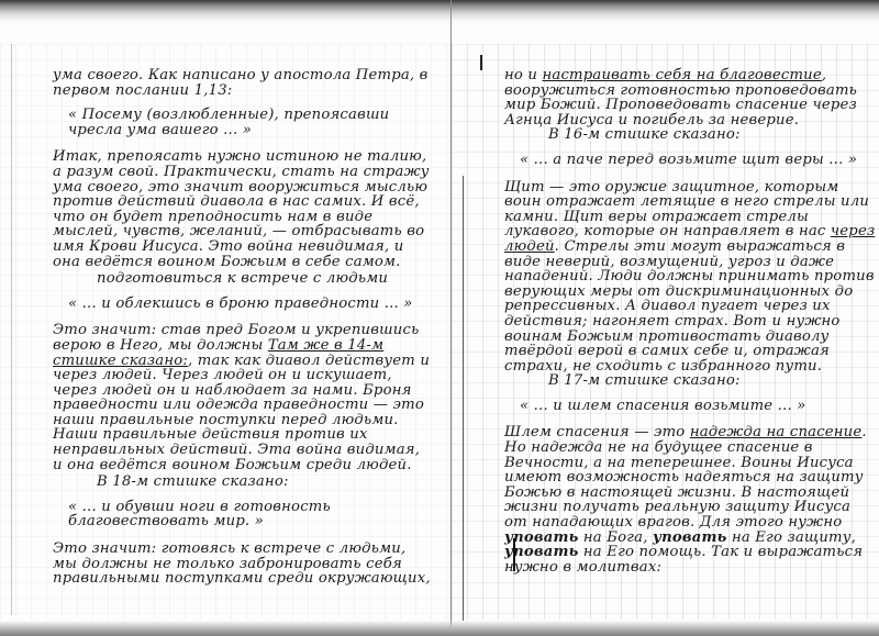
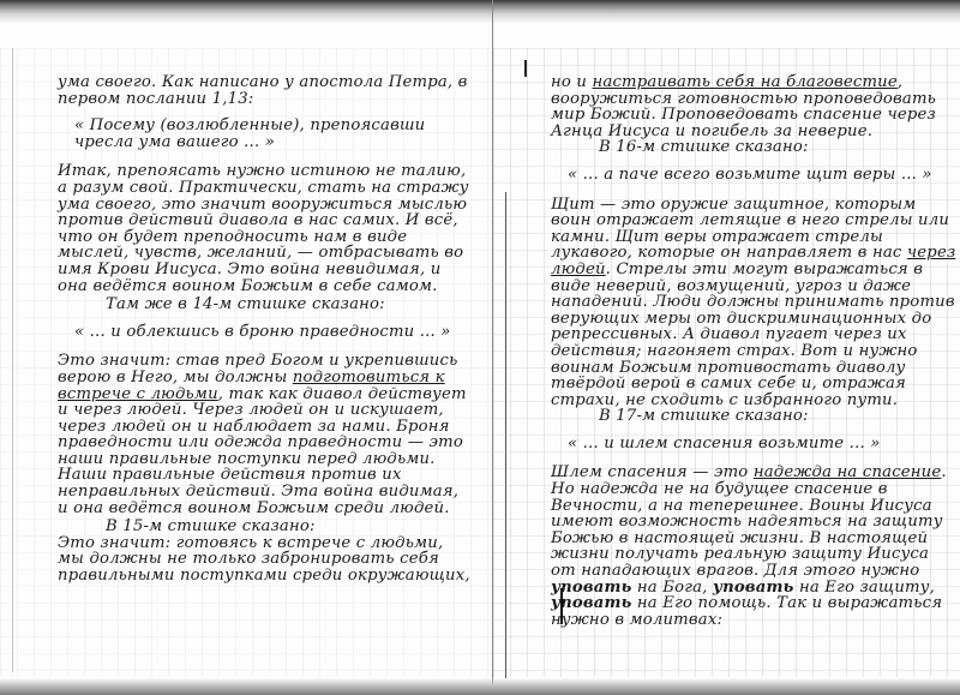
  ума своего. Как написано у апостола Петра, в первом послании 1,13:
  « Посему (возлюбленные), препоясавши чресла ума вашего ... »
  Итак, препоясать нужно истиною не талию, а разум свой. Практически, стать на стражу ума своего, это значит вооружиться мыслью против действий диавола в нас самих. И всё, что он будет преподносить нам в виде мыслей, чувств, желаний, — отбрасывать во имя Крови Иисуса. Это война невидимая, и она ведётся воином Божьим в себе самом.
- подготовиться к встрече с людьми
+ Там же в 14-м стишке сказано:
  « ... и облекшись в броню праведности ... »
- Это значит: став пред Богом и укрепившись верою в Него, мы должны Там же в 14-м стишке сказано:, так как диавол действует и через людей. Через людей он и искушает, через людей он и наблюдает за нами. Броня праведности или одежда праведности — это наши правильные поступки перед людьми. Наши правильные действия против их неправильных действий. Эта война видимая, и она ведётся воином Божьим среди людей.
+ Это значит: став пред Богом и укрепившись верою в Него, мы должны подготовиться к встрече с людьми, так как диавол действует и через людей. Через людей он и искушает, через людей он и наблюдает за нами. Броня праведности или одежда праведности — это наши правильные поступки перед людьми. Наши правильные действия против их неправильных действий. Эта война видимая, и она ведётся воином Божьим среди людей.
- В 18-м стишке сказано:
+ В 15-м стишке сказано:
- « ... и обувши ноги в готовность благовествовать мир. »
  Это значит: готовясь к встрече с людьми, мы должны не только забронировать себя правильными поступками среди окружающих,
  но и настраивать себя на благовестие, вооружиться готовностью проповедовать мир Божий. Проповедовать спасение через Агнца Иисуса и погибель за неверие.
  В 16-м стишке сказано:
- « ... а паче перед возьмите щит веры ... »
+ « ... а паче всего возьмите щит веры ... »
  Щит — это оружие защитное, которым воин отражает летящие в него стрелы или камни. Щит веры отражает стрелы лукавого, которые он направляет в нас через людей. Стрелы эти могут выражаться в виде неверий, возмущений, угроз и даже нападений. Люди должны принимать против верующих меры от дискриминационных до репрессивных. А диавол пугает через их действия; нагоняет страх. Вот и нужно воинам Божьим противостать диаволу твёрдой верой в самих себе и, отражая страхи, не сходить с избранного пути.
  В 17-м стишке сказано:
  « ... и шлем спасения возьмите ... »
  Шлем спасения — это надежда на спасение. Но надежда не на будущее спасение в Вечности, а на теперешнее. Воины Иисуса имеют возможность надеяться на защиту Божью в настоящей жизни. В настоящей жизни получать реальную защиту Иисуса от нападающих врагов. Для этого нужно уповать на Бога, уповать на Его защиту, уповать на Его помощь. Так и выражаться нужно в молитвах:
